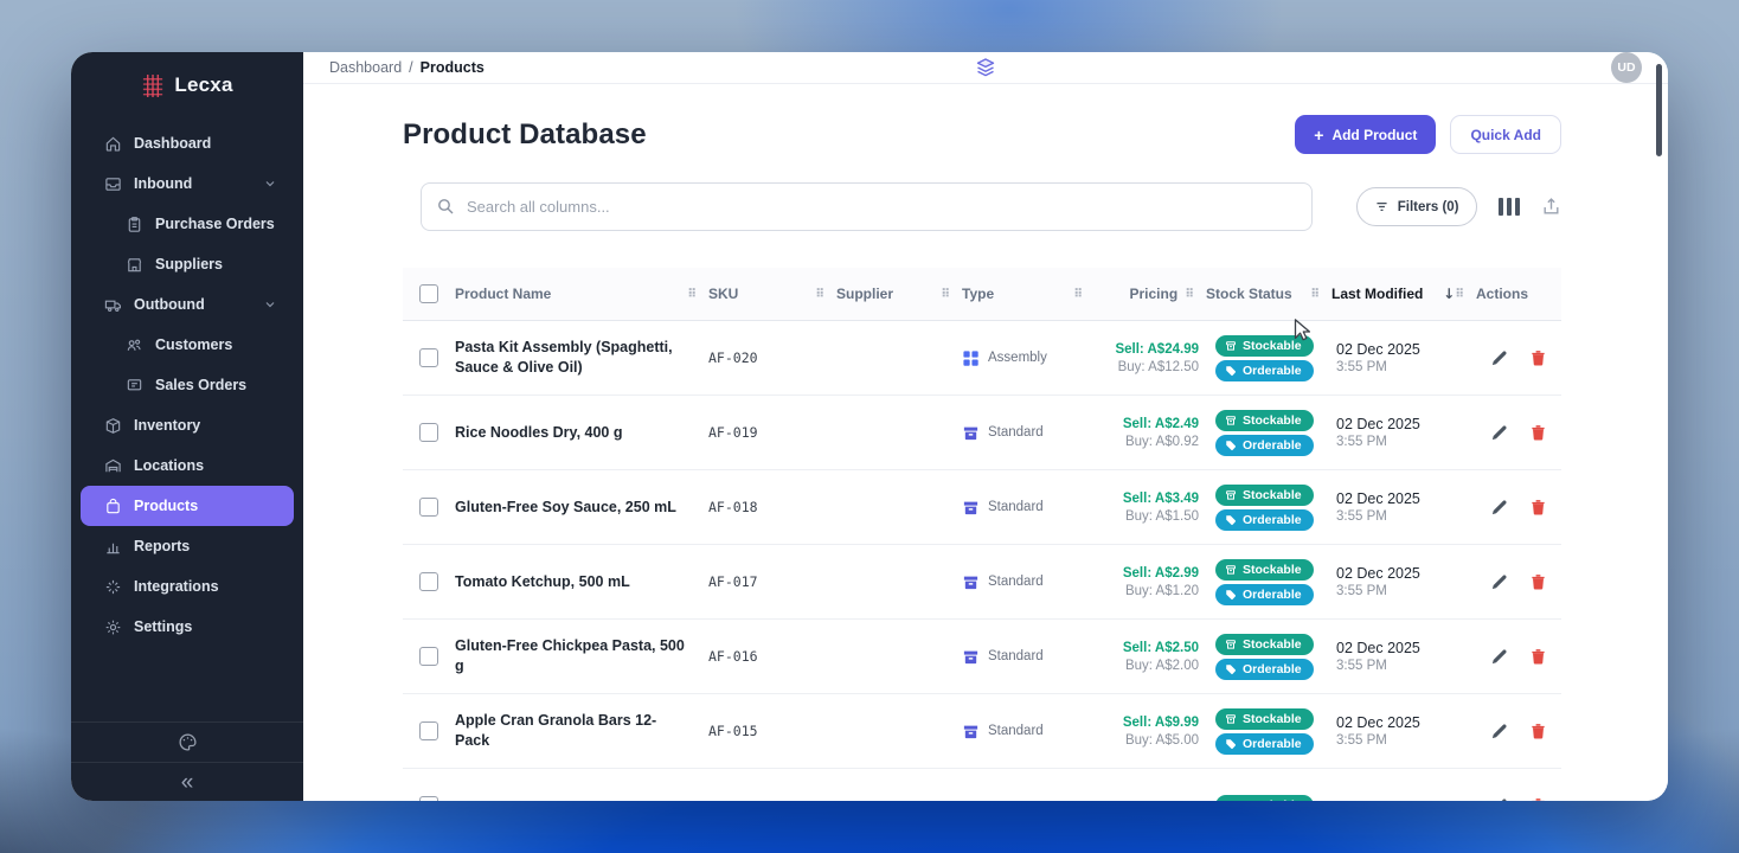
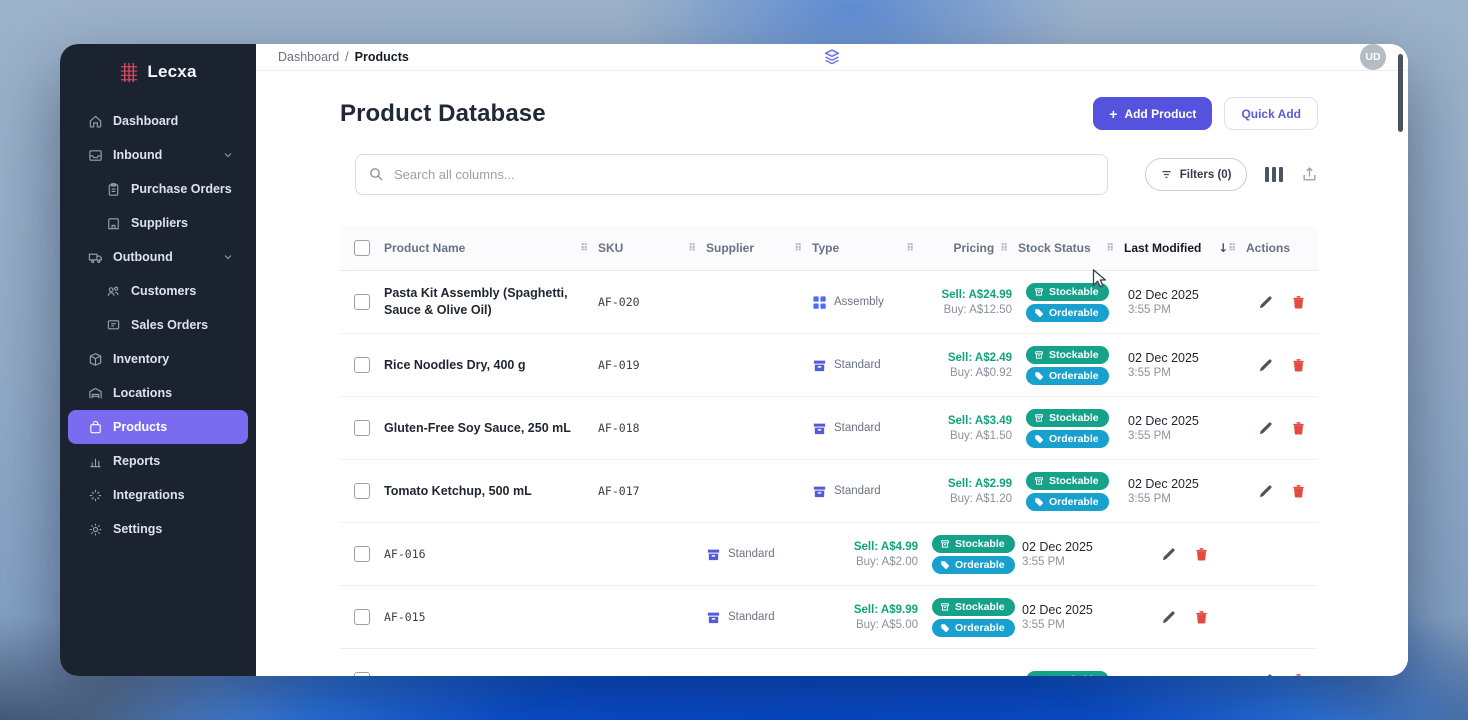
  Lecxa
  Dashboard
  Inbound
  Purchase Orders
  Suppliers
  Outbound
  Customers
  Sales Orders
  Inventory
  Locations
  Products
  Reports
  Integrations
  Settings
- «
  Dashboard
  /
  Products
  UD
  Product Database
  +
  Add Product
  Quick Add
  Search all columns...
  Filters (0)
  Product Name
  ⠿
  SKU
  ⠿
  Supplier
  ⠿
  Type
  ⠿
  Pricing
  ⠿
  Stock Status
  ⠿
  Last Modified
  ↓
  ⠿
  Actions
  Pasta Kit Assembly (Spaghetti, Sauce & Olive Oil)
  AF-020
  Assembly
  Sell: A$24.99
  Buy: A$12.50
  Stockable
  Orderable
  02 Dec 2025
  3:55 PM
  Rice Noodles Dry, 400 g
  AF-019
  Standard
  Sell: A$2.49
  Buy: A$0.92
  Stockable
  Orderable
  02 Dec 2025
  3:55 PM
  Gluten-Free Soy Sauce, 250 mL
  AF-018
  Standard
  Sell: A$3.49
  Buy: A$1.50
  Stockable
  Orderable
  02 Dec 2025
  3:55 PM
  Tomato Ketchup, 500 mL
  AF-017
  Standard
  Sell: A$2.99
  Buy: A$1.20
  Stockable
  Orderable
  02 Dec 2025
  3:55 PM
- Gluten-Free Chickpea Pasta, 500 g
  AF-016
  Standard
- Sell: A$2.50
+ Sell: A$4.99
  Buy: A$2.00
  Stockable
  Orderable
  02 Dec 2025
  3:55 PM
- Apple Cran Granola Bars 12-Pack
  AF-015
  Standard
  Sell: A$9.99
  Buy: A$5.00
  Stockable
  Orderable
  02 Dec 2025
  3:55 PM
